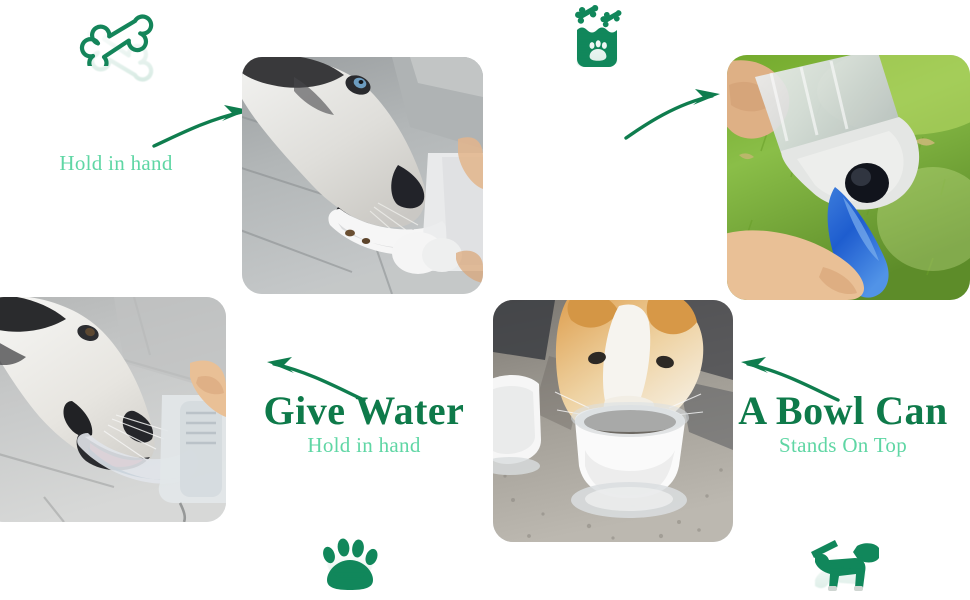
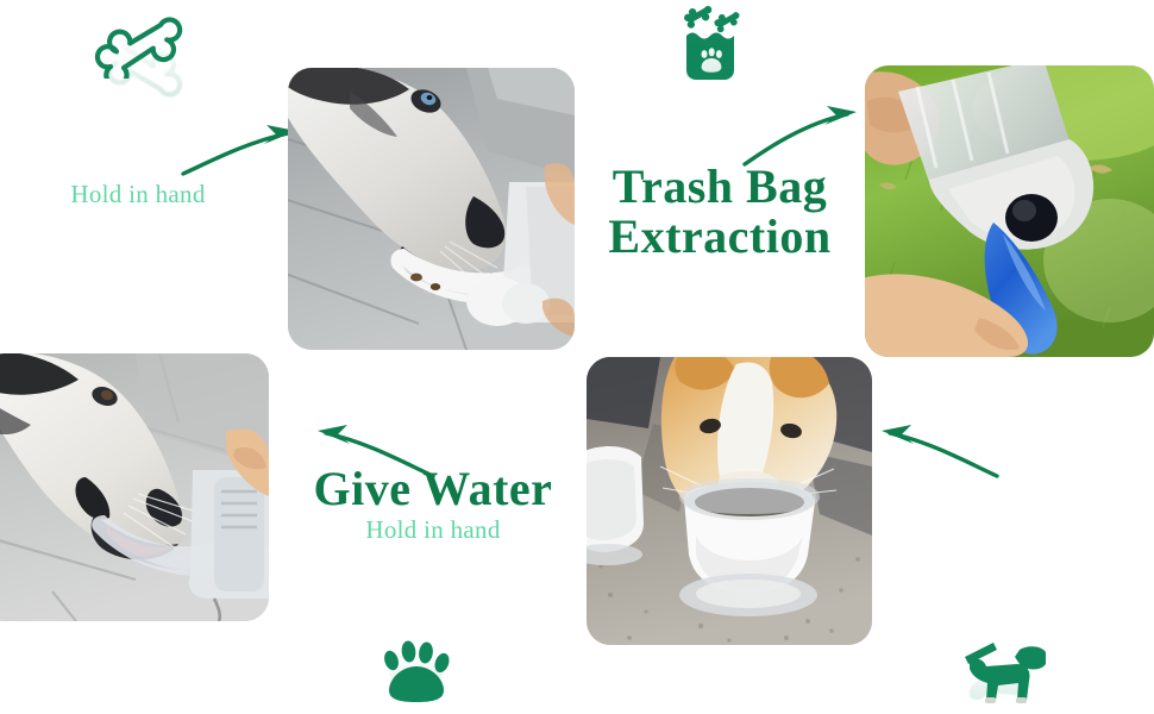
  Hold in hand
+ Trash Bag
+ Extraction
  Give Water
  Hold in hand
- A Bowl Can
- Stands On Top
